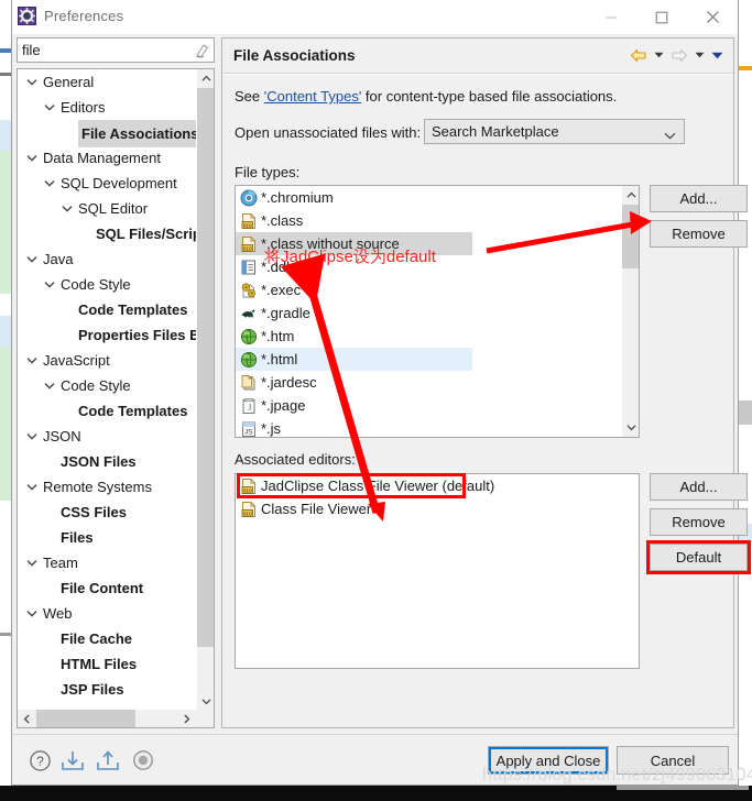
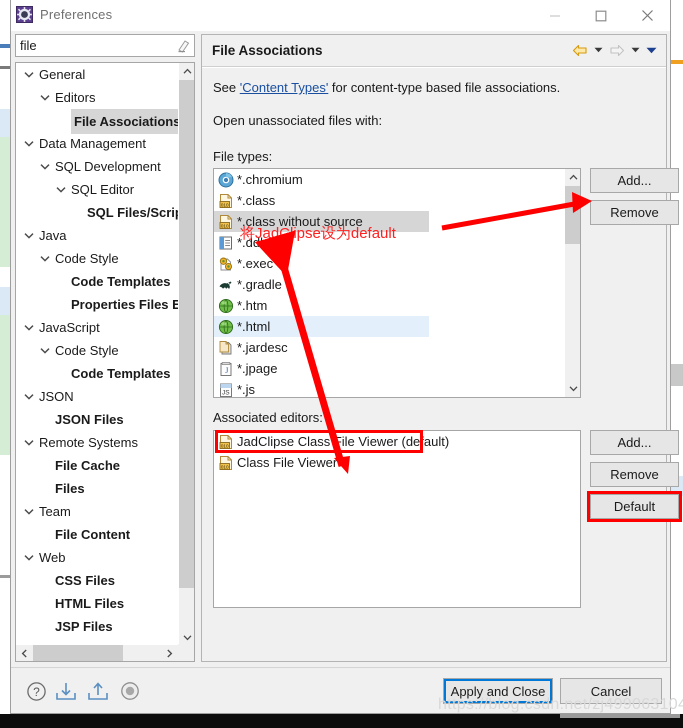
  Preferences
  file
  General
  Editors
  File Associations
  Data Management
  SQL Development
  SQL Editor
  SQL Files/Scri
  Java
  Code Style
  Code Templates
  Properties Files E
  JavaScript
  Code Style
  Code Templates
  JSON
  JSON Files
  Remote Systems
- CSS Files
+ File Cache
  Files
  Team
  File Content
  Web
- File Cache
+ CSS Files
  HTML Files
  JSP Files
  File Associations
  See 'Content Types' for content-type based file associations.
  Open unassociated files with:
- Search Marketplace
  File types:
  *.chromium
  *.class
  *.class without source
  *.ddl
  *.exec
  *.gradle
  *.htm
  *.html
  *.jardesc
  J
  *.jpage
  *.js
  Add...
  Remove
  Associated editors:
  JadClipse Classile Viewer (default)
  Class File Viewer
  Add...
  Remove
  Default
  将JadClipse设为default
  ?
  Apply and Close
  Cancel
  https://blog.csdn.net/zj49906310
